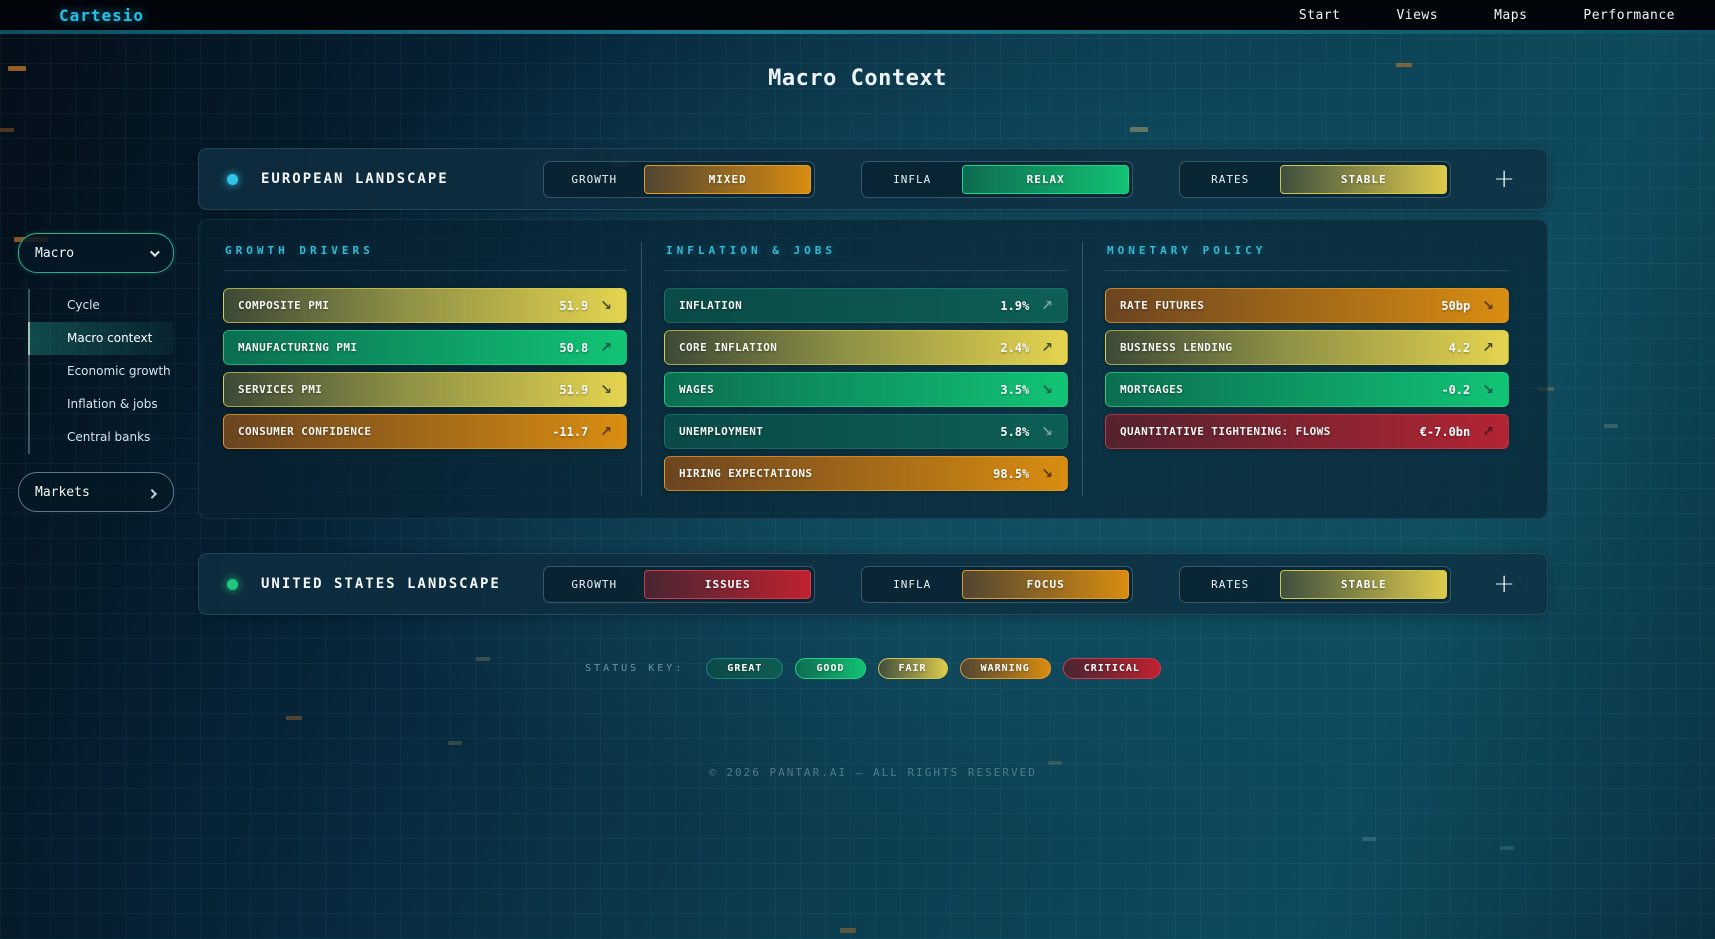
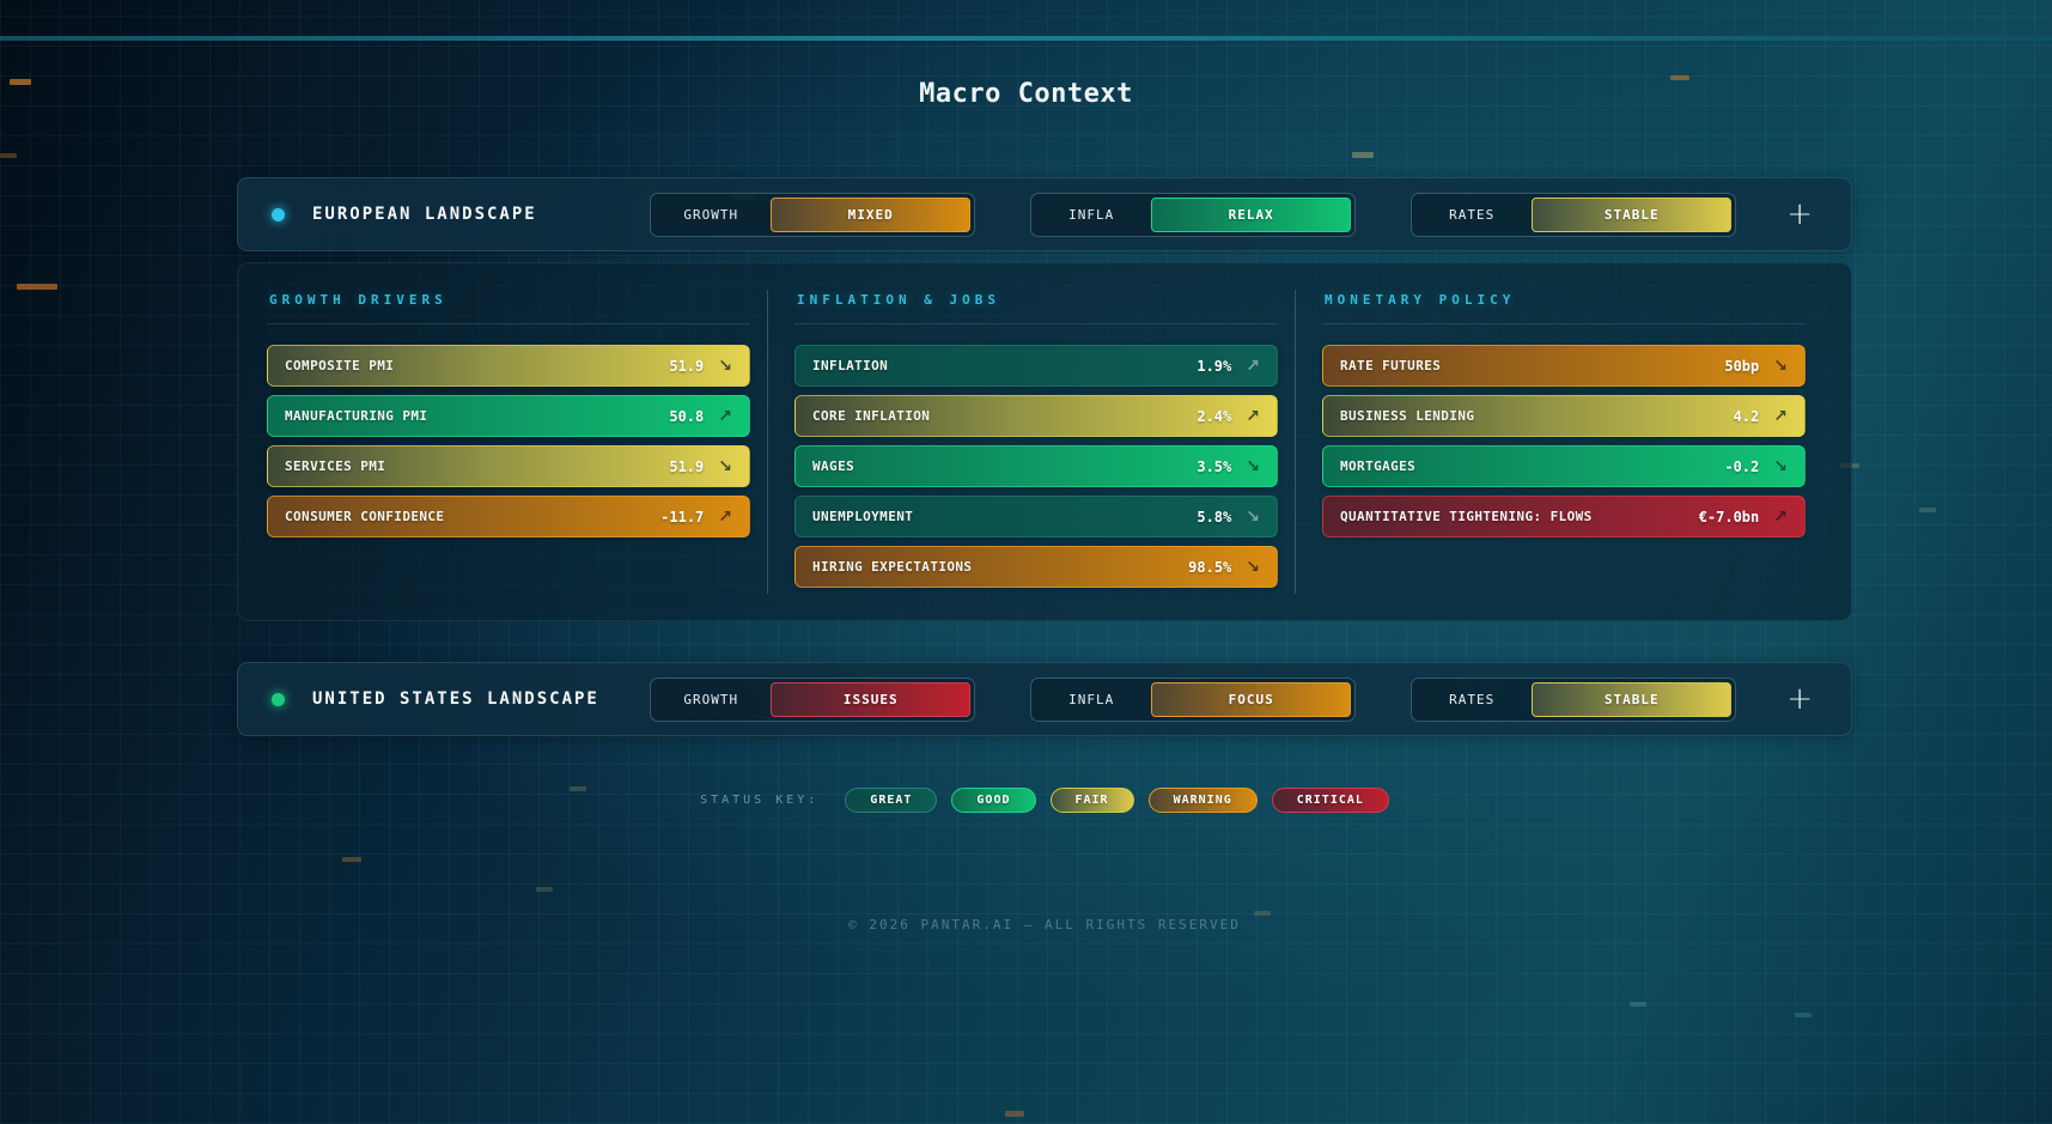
- Cartesio
- Start
- Views
- Maps
- Performance
- Macro
- Cycle
- Macro context
- Economic growth
- Inflation & jobs
- Central banks
- Markets
